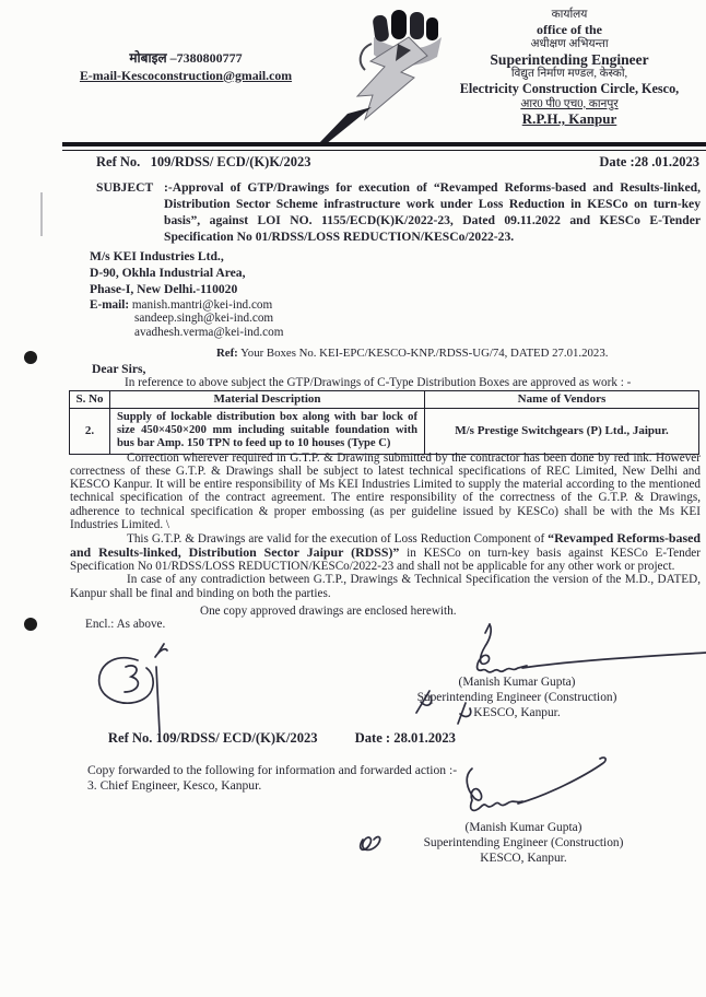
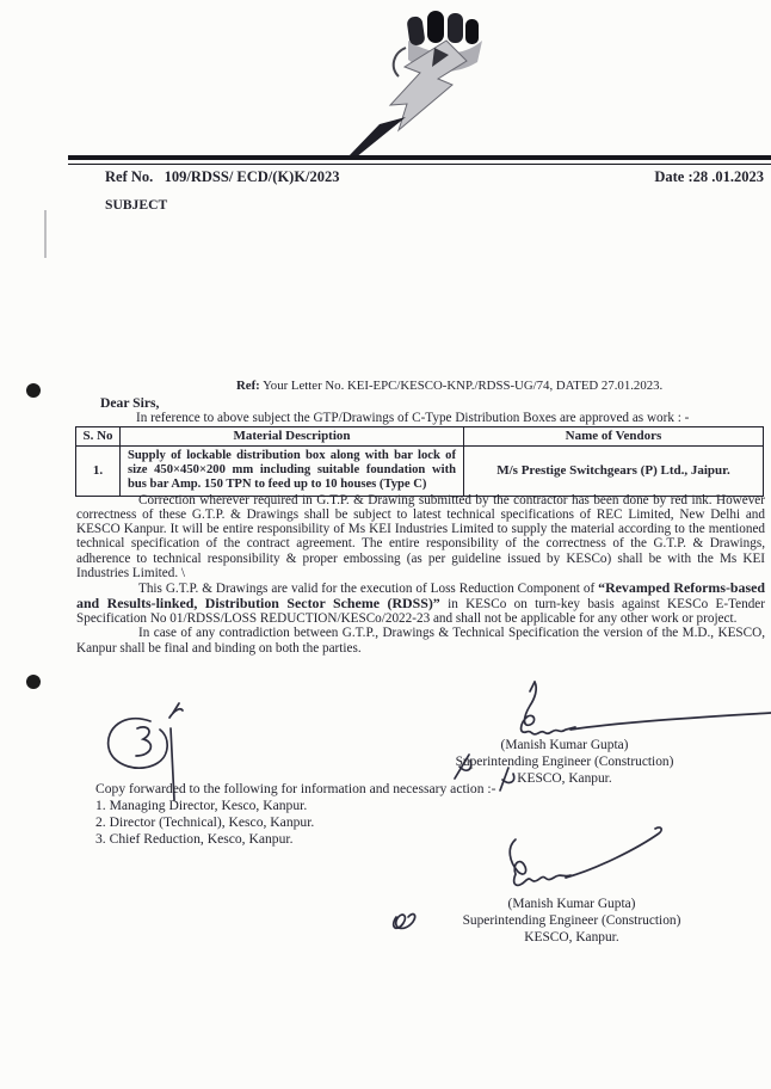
- मोबाइल –7380800777
- E-mail-Kescoconstruction@gmail.com
- कार्यालय
- office of the
- अधीक्षण अभियन्ता
- Superintending Engineer
- विद्युत निर्माण मण्डल, केस्को,
- Electricity Construction Circle, Kesco,
- आर0 पी0 एच0, कानपुर
- R.P.H., Kanpur
  Ref No. 109/RDSS/ ECD/(K)K/2023
  Date :28 .01.2023
  SUBJECT
- :-Approval of GTP/Drawings for execution of “Revamped Reforms-based and Results-linked, Distribution Sector Scheme infrastructure work under Loss Reduction in KESCo on turn-key basis”, against LOI NO. 1155/ECD(K)K/2022-23, Dated 09.11.2022 and KESCo E-Tender Specification No 01/RDSS/LOSS REDUCTION/KESCo/2022-23.
- M/s KEI Industries Ltd.,
- D-90, Okhla Industrial Area,
- Phase-I, New Delhi.-110020
- E-mail: manish.mantri@kei-ind.com
- sandeep.singh@kei-ind.com
- avadhesh.verma@kei-ind.com
- Ref: Your Boxes No. KEI-EPC/KESCO-KNP./RDSS-UG/74, DATED 27.01.2023.
+ Ref: Your Letter No. KEI-EPC/KESCO-KNP./RDSS-UG/74, DATED 27.01.2023.
  Dear Sirs,
  In reference to above subject the GTP/Drawings of C-Type Distribution Boxes are approved as work : -
  S. No	Material Description	Name of Vendors
- 2.	Supply of lockable distribution box along with bar lock of size 450×450×200 mm including suitable foundation with bus bar Amp. 150 TPN to feed up to 10 houses (Type C)	M/s Prestige Switchgears (P) Ltd., Jaipur.
+ 1.	Supply of lockable distribution box along with bar lock of size 450×450×200 mm including suitable foundation with bus bar Amp. 150 TPN to feed up to 10 houses (Type C)	M/s Prestige Switchgears (P) Ltd., Jaipur.
- Correction wherever required in G.T.P. & Drawing submitted by the contractor has been done by red ink. However correctness of these G.T.P. & Drawings shall be subject to latest technical specifications of REC Limited, New Delhi and KESCO Kanpur. It will be entire responsibility of Ms KEI Industries Limited to supply the material according to the mentioned technical specification of the contract agreement. The entire responsibility of the correctness of the G.T.P. & Drawings, adherence to technical specification & proper embossing (as per guideline issued by KESCo) shall be with the Ms KEI Industries Limited. \
+ Correction wherever required in G.T.P. & Drawing submitted by the contractor has been done by red ink. However correctness of these G.T.P. & Drawings shall be subject to latest technical specifications of REC Limited, New Delhi and KESCO Kanpur. It will be entire responsibility of Ms KEI Industries Limited to supply the material according to the mentioned technical specification of the contract agreement. The entire responsibility of the correctness of the G.T.P. & Drawings, adherence to technical responsibility & proper embossing (as per guideline issued by KESCo) shall be with the Ms KEI Industries Limited. \
- This G.T.P. & Drawings are valid for the execution of Loss Reduction Component of “Revamped Reforms-based and Results-linked, Distribution Sector Jaipur (RDSS)” in KESCo on turn-key basis against KESCo E-Tender Specification No 01/RDSS/LOSS REDUCTION/KESCo/2022-23 and shall not be applicable for any other work or project.
+ This G.T.P. & Drawings are valid for the execution of Loss Reduction Component of “Revamped Reforms-based and Results-linked, Distribution Sector Scheme (RDSS)” in KESCo on turn-key basis against KESCo E-Tender Specification No 01/RDSS/LOSS REDUCTION/KESCo/2022-23 and shall not be applicable for any other work or project.
- In case of any contradiction between G.T.P., Drawings & Technical Specification the version of the M.D., DATED, Kanpur shall be final and binding on both the parties.
+ In case of any contradiction between G.T.P., Drawings & Technical Specification the version of the M.D., KESCO, Kanpur shall be final and binding on both the parties.
- One copy approved drawings are enclosed herewith.
- Encl.: As above.
  (Manish Kumar Gupta)
  Superintending Engineer (Construction)
  KESCO, Kanpur.
- Ref No. 109/RDSS/ ECD/(K)K/2023 Date : 28.01.2023
- Copy forwarded to the following for information and forwarded action :-
+ Copy forwarded to the following for information and necessary action :-
+ 1. Managing Director, Kesco, Kanpur.
+ 2. Director (Technical), Kesco, Kanpur.
- 3. Chief Engineer, Kesco, Kanpur.
+ 3. Chief Reduction, Kesco, Kanpur.
  (Manish Kumar Gupta)
  Superintending Engineer (Construction)
  KESCO, Kanpur.
